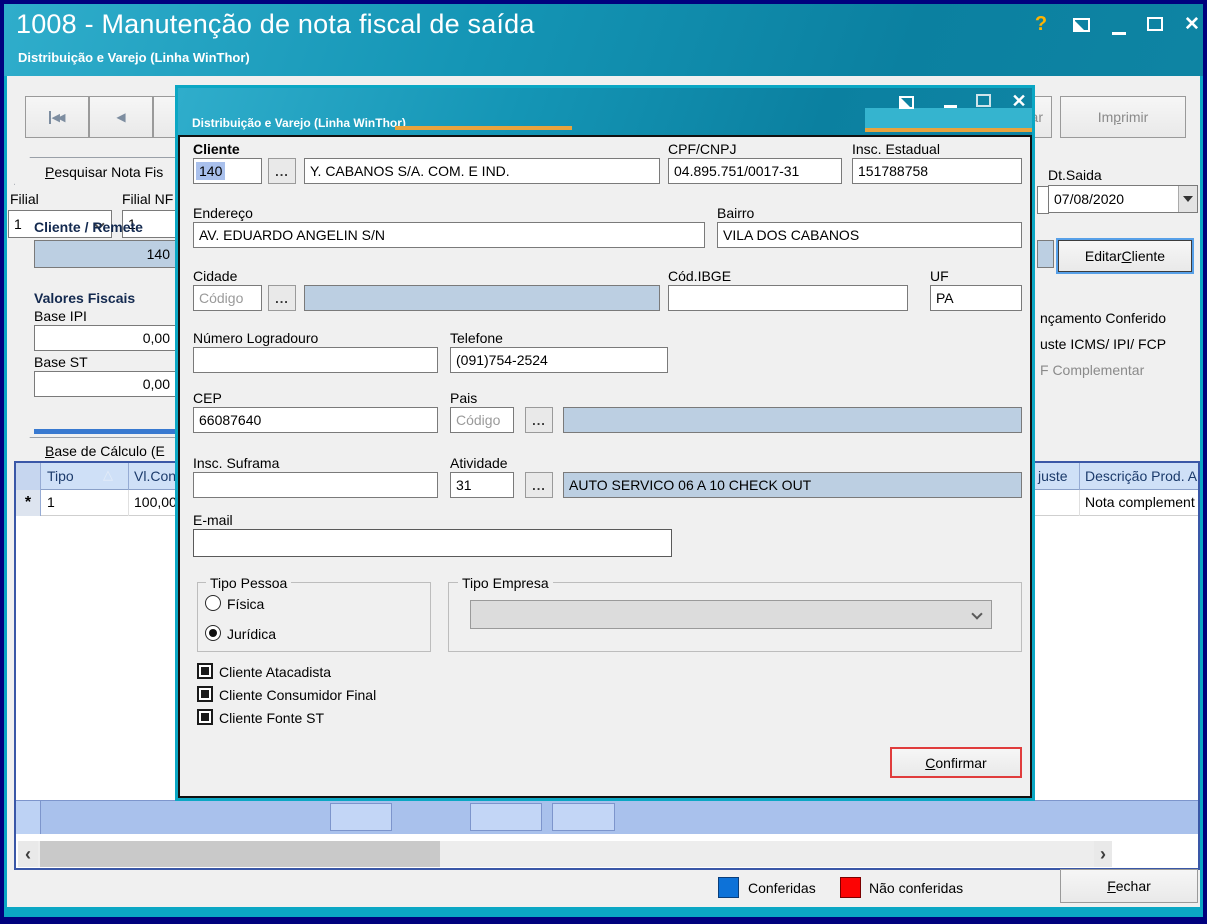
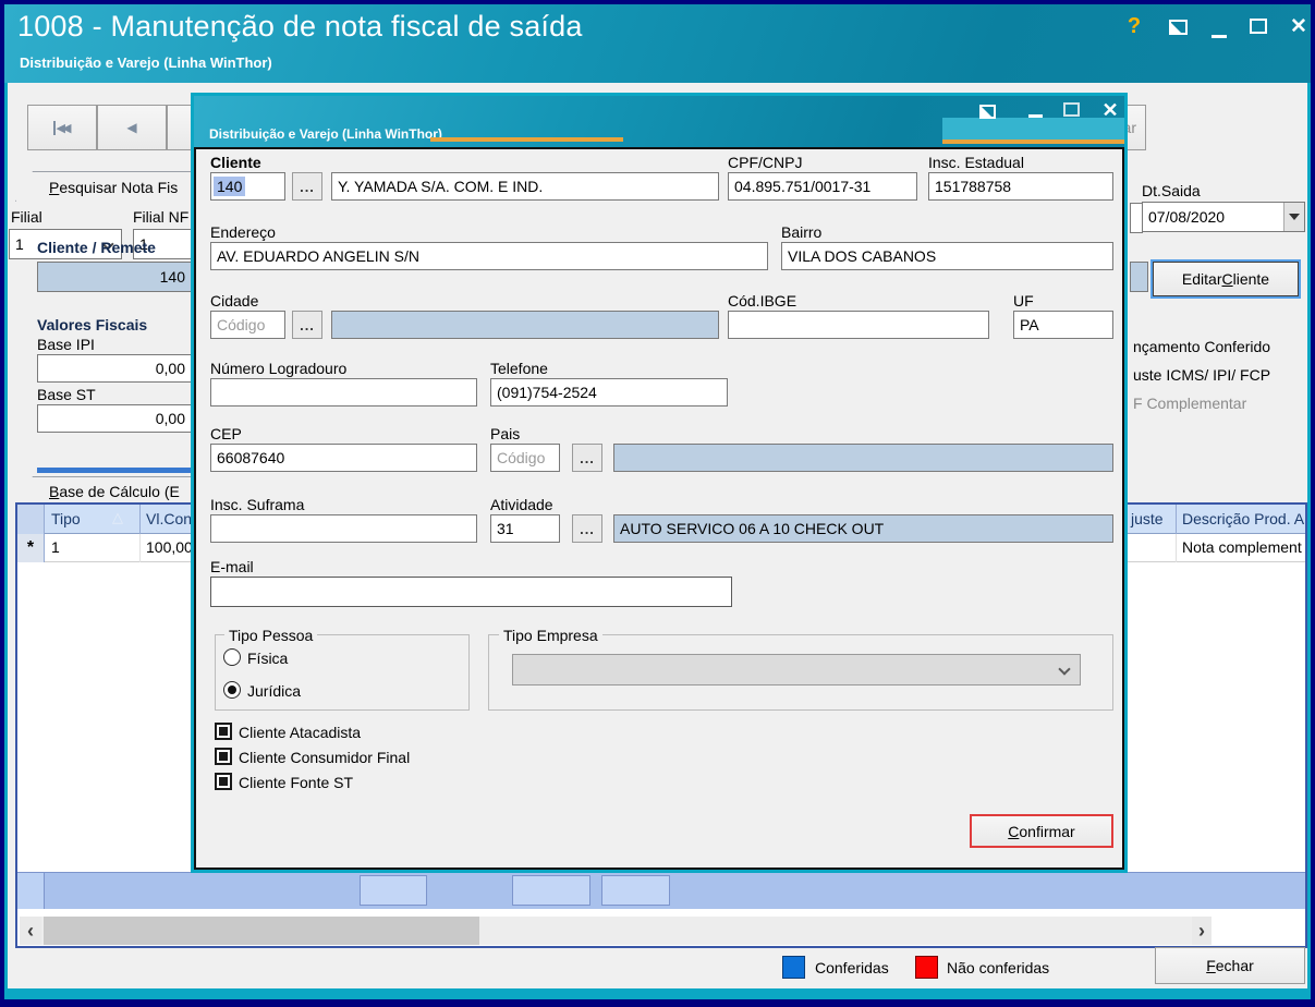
  1008 - Manutenção de nota fiscal de saída
  Distribuição e Varejo (Linha WinThor)
  ?
  ✕
  ◀◀
  ◀
- Im
- p
- rimir
  P
  esquisar Nota Fis
  Filial
  1
  Filial NF
  1
  Dt.Saida
  07/08/2020
  Cliente / Remete
  140
  Editar
  C
  liente
  Valores Fiscais
  Base IPI
  0,00
  Base ST
  0,00
  nçamento Conferido
  uste ICMS/ IPI/ FCP
  F Complementar
  B
  ase de Cálculo (E
  Tipo
  juste
  Descrição Prod. A
  *
  1
  100,00
  Nota complement
  ‹
  ›
  Conferidas
  Não conferidas
  F
  echar
  Distribuição e Varejo (Linha WinThor)
  ✕
  Cliente
  140
  ...
- Y. CABANOS S/A. COM. E IND.
+ Y. YAMADA S/A. COM. E IND.
  CPF/CNPJ
  04.895.751/0017-31
  Insc. Estadual
  151788758
  Endereço
  AV. EDUARDO ANGELIN S/N
  Bairro
  VILA DOS CABANOS
  Cidade
  Código
  ...
  Cód.IBGE
  UF
  PA
  Número Logradouro
  Telefone
  (091)754-2524
  CEP
  66087640
  Pais
  Código
  ...
  Insc. Suframa
  Atividade
  31
  ...
  AUTO SERVICO 06 A 10 CHECK OUT
  E-mail
  Tipo Pessoa
  Física
  Jurídica
  Tipo Empresa
  Cliente Atacadista
  Cliente Consumidor Final
  Cliente Fonte ST
  C
  onfirmar
